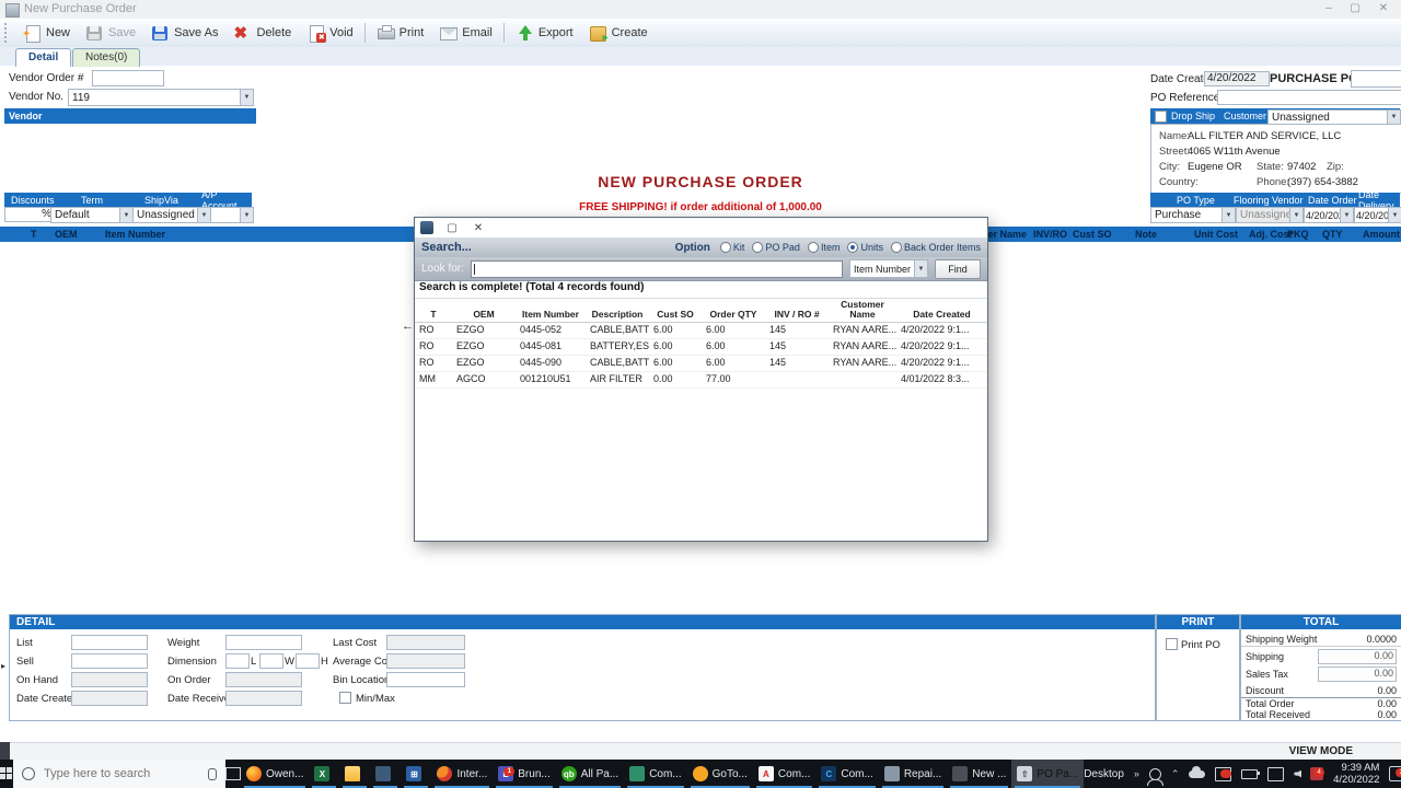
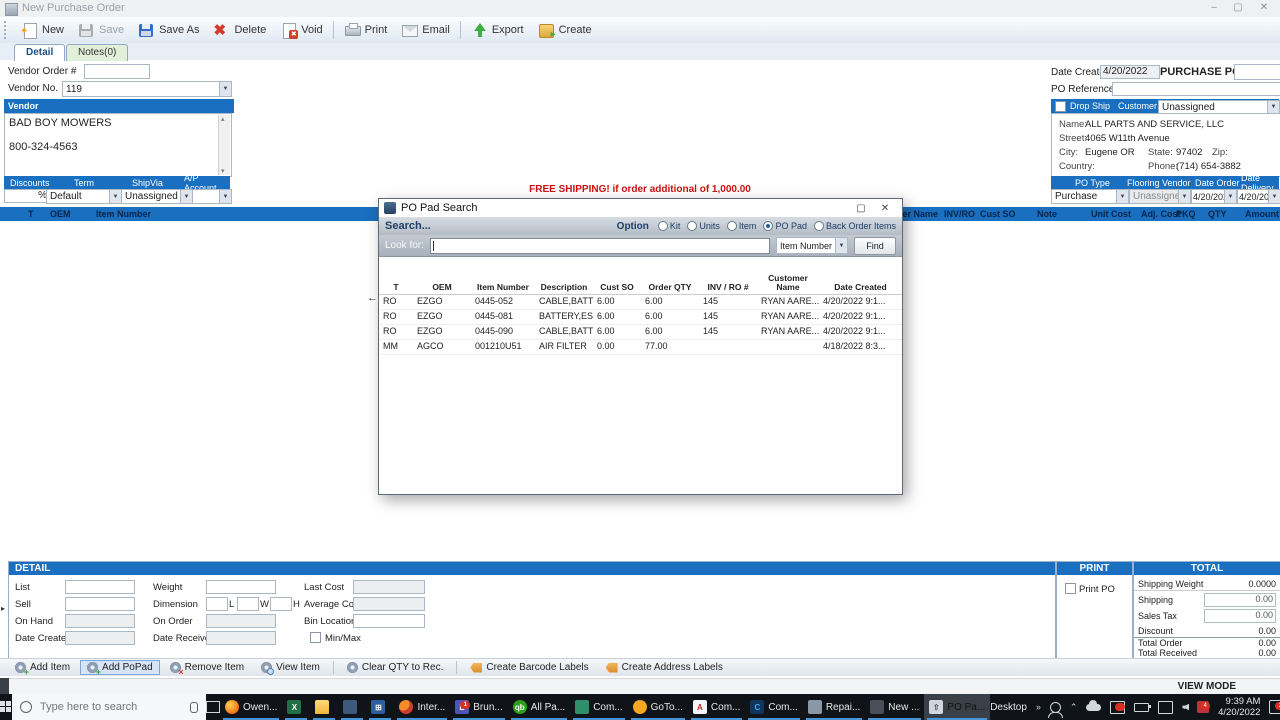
  New Purchase Order
  –
  ▢
  ✕
  ✦
  New
  Save
  Save As
  ✖
  Delete
  Void
  Print
  Email
  Export
  Create
  Detail
  Notes(0)
  Vendor Order #
  Vendor No.
  119
  Vendor
+ BAD BOY MOWERS
+ 800-324-4563
  Discounts
  Term
  ShipVia
  A/P Account
  %
  Default
  Unassigned
  Date Creat
  4/20/2022
  PURCHASE P
  PO Referenc
  Drop Ship
  Customer
  Unassigned
  Name:
- ALL FILTER AND SERVICE, LLC
+ ALL PARTS AND SERVICE, LLC
  Street:
  4065 W11th Avenue
  City:
  Eugene OR
  State:
  97402
  Zip:
  Country:
  Phone:
- (397) 654-3882
+ (714) 654-3882
  PO Type
  Flooring Vendor
  Date Order
  Date Delivery
  Purchase
  Unassign
  4/20/20
  4/20/20
- NEW PURCHASE ORDER
  FREE SHIPPING! if order additional of 1,000.00
  T
  OEM
  Item Number
  er Name
  INV/RO
  Cust SO
  Note
  Unit Cost
  Adj. Cost
  PKQ
  QTY
  Amount
  ←
+ PO Pad Search
  ▢
  ✕
  Search...
  Option
  Kit
- PO Pad
+ Units
  Item
- Units
+ PO Pad
  Back Order Items
  Look for:
  Item Number
  Find
- Search is complete! (Total 4 records found)
  T
  OEM
  Item Number
  Description
  Cust SO
  Order QTY
  INV / RO #
  Customer Name
  Date Created
  RO
  EZGO
  0445-052
  CABLE,BATT
  6.00
  6.00
  145
  RYAN AARE...
  4/20/2022 9:1...
  RO
  EZGO
  0445-081
  BATTERY,ES
  6.00
  6.00
  145
  RYAN AARE...
  4/20/2022 9:1...
  RO
  EZGO
  0445-090
  CABLE,BATT
  6.00
  6.00
  145
  RYAN AARE...
  4/20/2022 9:1...
  MM
  AGCO
  001210U51
  AIR FILTER
  0.00
  77.00
- 4/01/2022 8:3...
+ 4/18/2022 8:3...
  ▸
  DETAIL
  List
  Sell
  On Hand
  Date Create
  Weight
  Dimension
  L
  W
  H
  On Order
  Date Receiv
  Last Cost
  Average Co
  Bin Locatio
  Min/Max
  PRINT
  Print PO
  TOTAL
  Shipping Weight
  0.0000
  Shipping
  0.00
  Sales Tax
  0.00
  Discount
  0.00
  Total Order
  0.00
  Total Received
  0.00
+ Add Item
+ Add PoPad
+ Remove Item
+ View Item
+ Clear QTY to Rec.
+ Create Barcode Labels
+ Create Address Labels
  VIEW MODE
  Type here to search
  Owen...
  X
  ⊞
  Inter...
  B
  Brun...
  qb
  All Pa...
  Com...
  GoTo...
  A
  Com...
  C
  Com...
  Repai...
  New ...
  ⇧
  PO Pa...
  Desktop
  »
  ⌃
  9:39 AM
  4/20/2022
